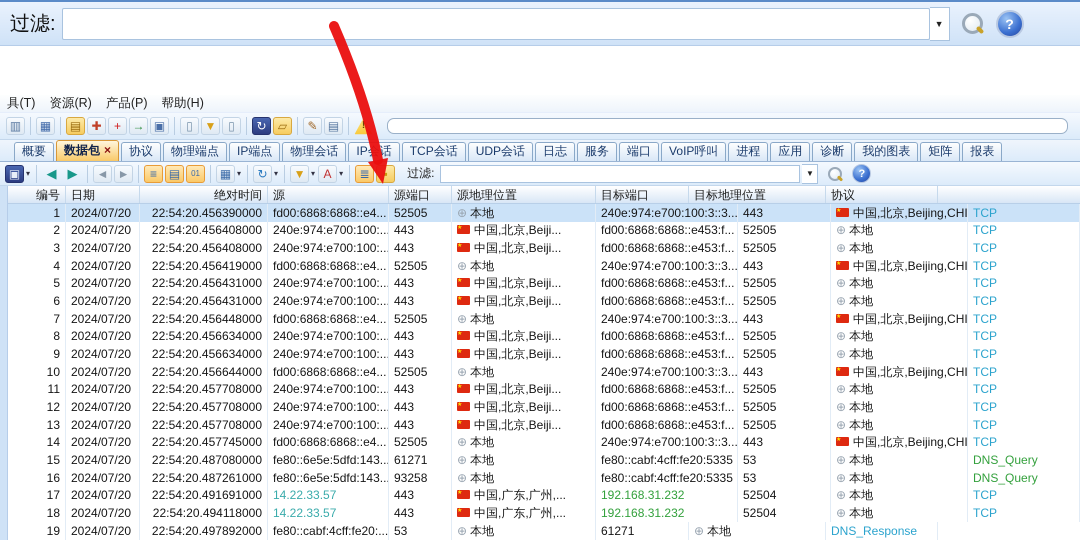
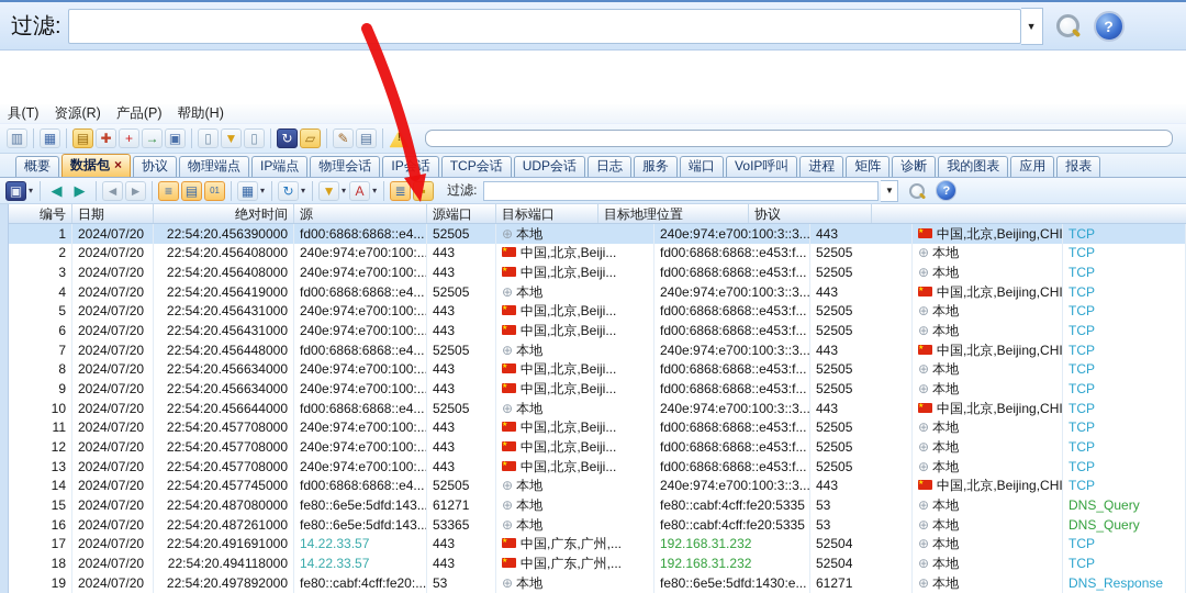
  过滤:
  ▼
  ?
  具(T)
  资源(R)
  产品(P)
  帮助(H)
  ▥
  ▦
  ▤
  ✚
  +
  →
  ▣
  ▯
  ▼
  ▯
  ↻
  ▱
  ✎
  ▤
  !
  概要
  数据包 ×
  协议
  物理端点
  IP端点
  物理会话
  IP话
  TCP会话
  UDP会话
  日志
  服务
  端口
  VoIP呼叫
  进程
- 应用
+ 矩阵
  诊断
  我的图表
- 矩阵
+ 应用
  报表
  ▣
  ▾
  ◀
  ▶
  ◄
  ►
  ≡
  ▤
  01
  ▦
  ▾
  ↻
  ▾
  ▼
  ▾
  A
  ▾
  ≣
  ▪
  过滤:
  ▼
  ?
  编号
  日期
  绝对时间
  源
  源端口
- 源地理位置
  目标端口
  目标地理位置
  协议
  1
  2024/07/20
  22:54:20.456390000
  fd00:6868:6868::e4...
  52505
  ⊕ 本地
  240e:974:e700:100:3::3...
  443
  中国,北京,Beijing,CHI
  TCP
  2
  2024/07/20
  22:54:20.456408000
  240e:974:e700:100:...
  443
  中国,北京,Beiji...
  fd00:6868:6868::e453:f...
  52505
  ⊕ 本地
  TCP
  3
  2024/07/20
  22:54:20.456408000
  240e:974:e700:100:...
  443
  中国,北京,Beiji...
  fd00:6868:6868::e453:f...
  52505
  ⊕ 本地
  TCP
  4
  2024/07/20
  22:54:20.456419000
  fd00:6868:6868::e4...
  52505
  ⊕ 本地
  240e:974:e700:100:3::3...
  443
  中国,北京,Beijing,CHI
  TCP
  5
  2024/07/20
  22:54:20.456431000
  240e:974:e700:100:...
  443
  中国,北京,Beiji...
  fd00:6868:6868::e453:f...
  52505
  ⊕ 本地
  TCP
  6
  2024/07/20
  22:54:20.456431000
  240e:974:e700:100:...
  443
  中国,北京,Beiji...
  fd00:6868:6868::e453:f...
  52505
  ⊕ 本地
  TCP
  7
  2024/07/20
  22:54:20.456448000
  fd00:6868:6868::e4...
  52505
  ⊕ 本地
  240e:974:e700:100:3::3...
  443
  中国,北京,Beijing,CHI
  TCP
  8
  2024/07/20
  22:54:20.456634000
  240e:974:e700:100:...
  443
  中国,北京,Beiji...
  fd00:6868:6868::e453:f...
  52505
  ⊕ 本地
  TCP
  9
  2024/07/20
  22:54:20.456634000
  240e:974:e700:100:...
  443
  中国,北京,Beiji...
  fd00:6868:6868::e453:f...
  52505
  ⊕ 本地
  TCP
  10
  2024/07/20
  22:54:20.456644000
  fd00:6868:6868::e4...
  52505
  ⊕ 本地
  240e:974:e700:100:3::3...
  443
  中国,北京,Beijing,CHI
  TCP
  11
  2024/07/20
  22:54:20.457708000
  240e:974:e700:100:...
  443
  中国,北京,Beiji...
  fd00:6868:6868::e453:f...
  52505
  ⊕ 本地
  TCP
  12
  2024/07/20
  22:54:20.457708000
  240e:974:e700:100:...
  443
  中国,北京,Beiji...
  fd00:6868:6868::e453:f...
  52505
  ⊕ 本地
  TCP
  13
  2024/07/20
  22:54:20.457708000
  240e:974:e700:100:...
  443
  中国,北京,Beiji...
  fd00:6868:6868::e453:f...
  52505
  ⊕ 本地
  TCP
  14
  2024/07/20
  22:54:20.457745000
  fd00:6868:6868::e4...
  52505
  ⊕ 本地
  240e:974:e700:100:3::3...
  443
  中国,北京,Beijing,CHI
  TCP
  15
  2024/07/20
  22:54:20.487080000
  fe80::6e5e:5dfd:143...
  61271
  ⊕ 本地
  fe80::cabf:4cff:fe20:5335
  53
  ⊕ 本地
  DNS_Query
  16
  2024/07/20
  22:54:20.487261000
  fe80::6e5e:5dfd:143...
- 93258
+ 53365
  ⊕ 本地
  fe80::cabf:4cff:fe20:5335
  53
  ⊕ 本地
  DNS_Query
  17
  2024/07/20
  22:54:20.491691000
  14.22.33.57
  443
  中国,广东,广州,...
  192.168.31.232
  52504
  ⊕ 本地
  TCP
  18
  2024/07/20
  22:54:20.494118000
  14.22.33.57
  443
  中国,广东,广州,...
  192.168.31.232
  52504
  ⊕ 本地
  TCP
  19
  2024/07/20
  22:54:20.497892000
  fe80::cabf:4cff:fe20:...
  53
  ⊕ 本地
+ fe80::6e5e:5dfd:1430:e...
  61271
  ⊕ 本地
  DNS_Response
